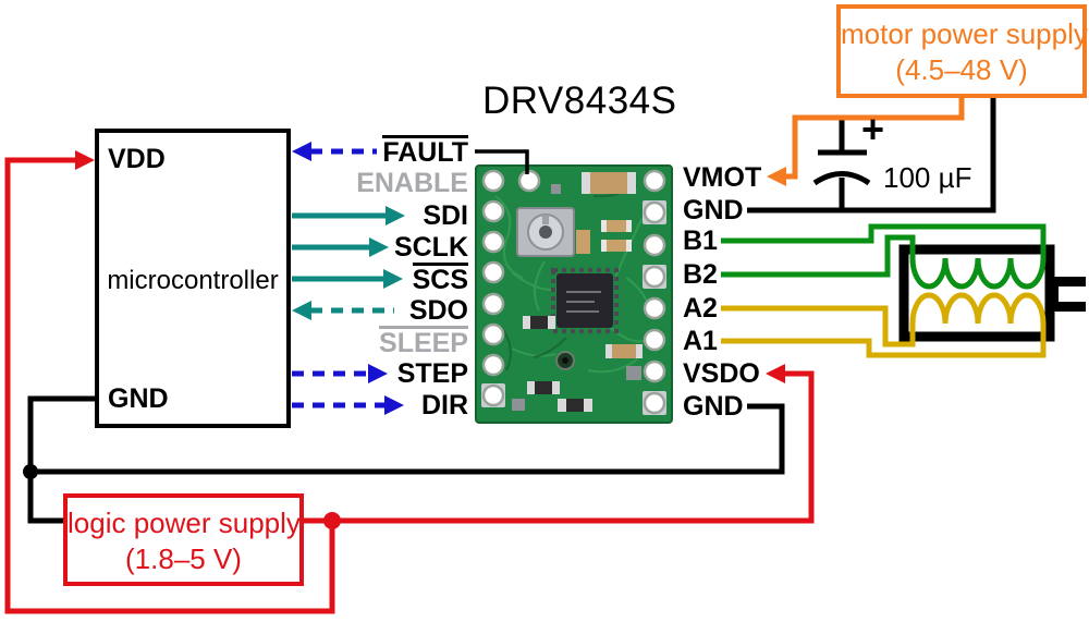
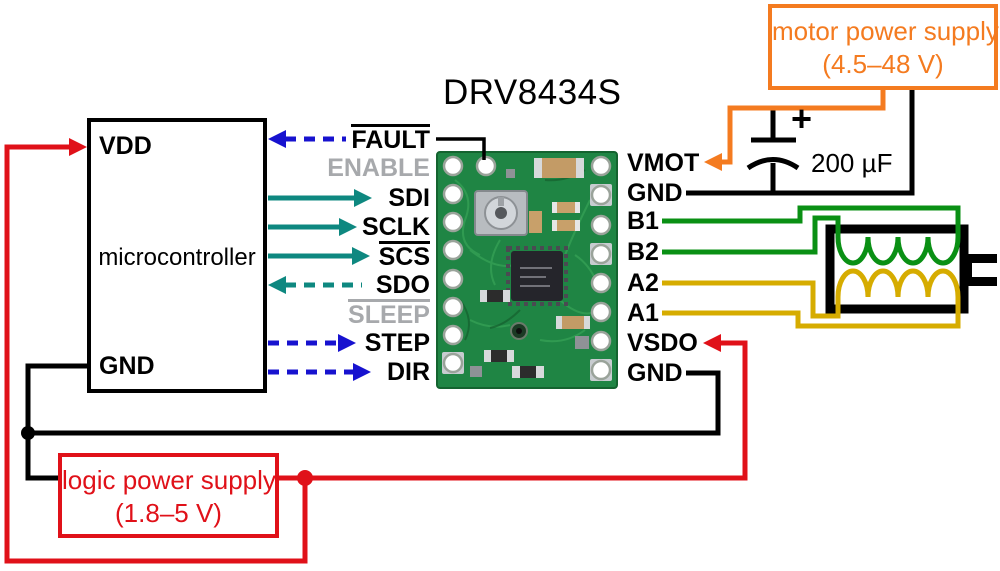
  DRV8434S
  VDD
  microcontroller
  GND
  motor power supply
  (4.5–48 V)
  logic power supply
  (1.8–5 V)
  +
- 100 µF
+ 200 µF
  FAULT
  ENABLE
  SDI
  SCLK
  SCS
  SDO
  SLEEP
  STEP
  DIR
  VMOT
  GND
  B1
  B2
  A2
  A1
  VSDO
  GND
